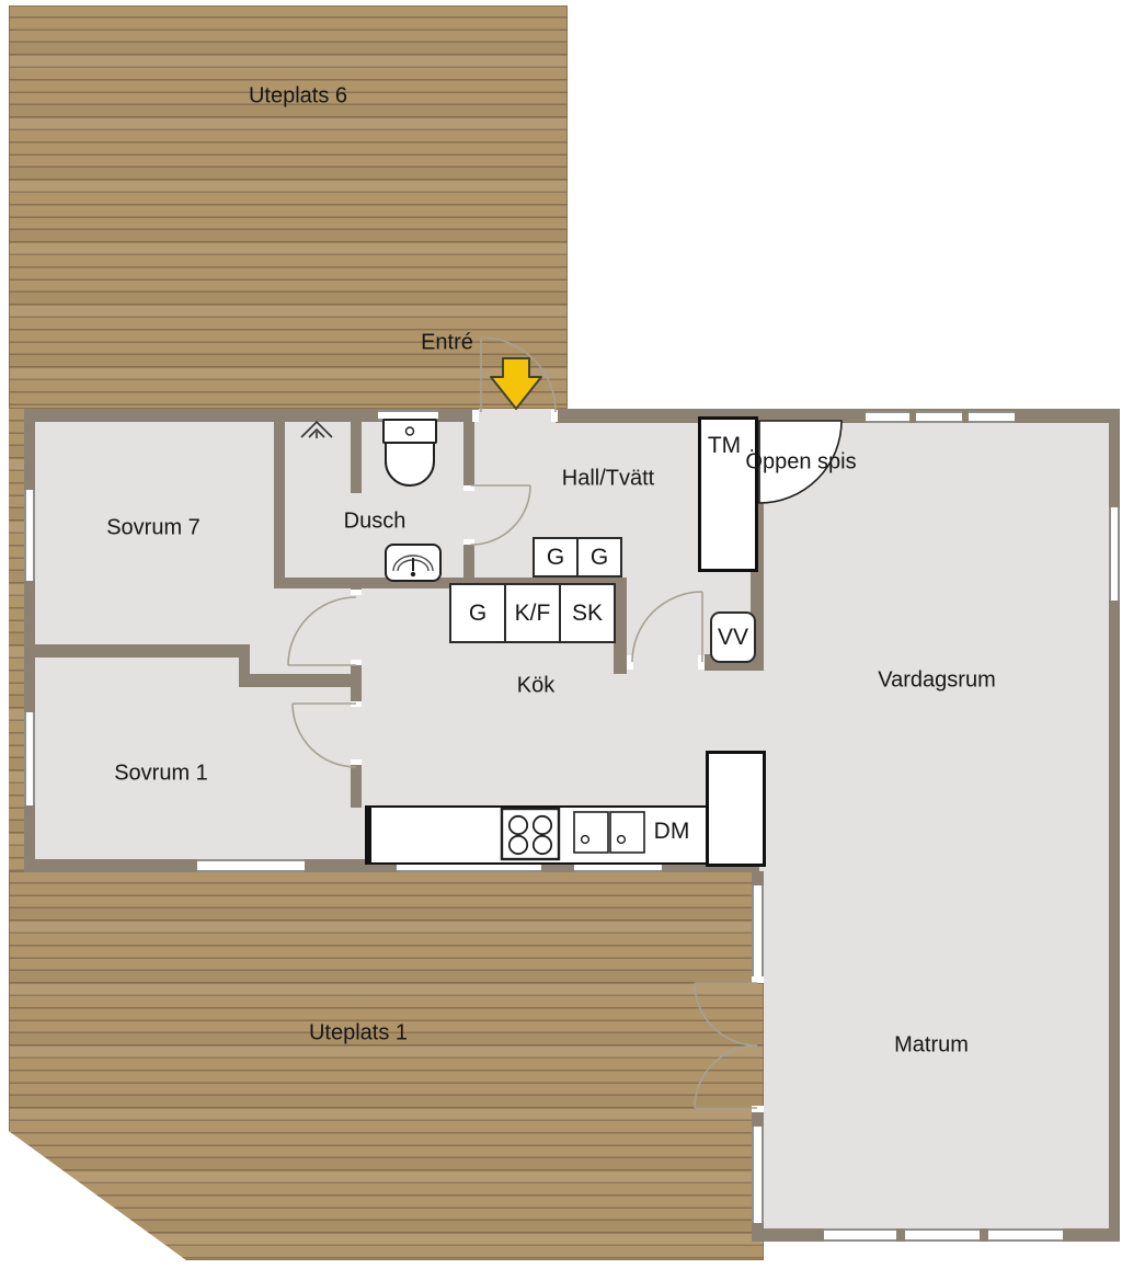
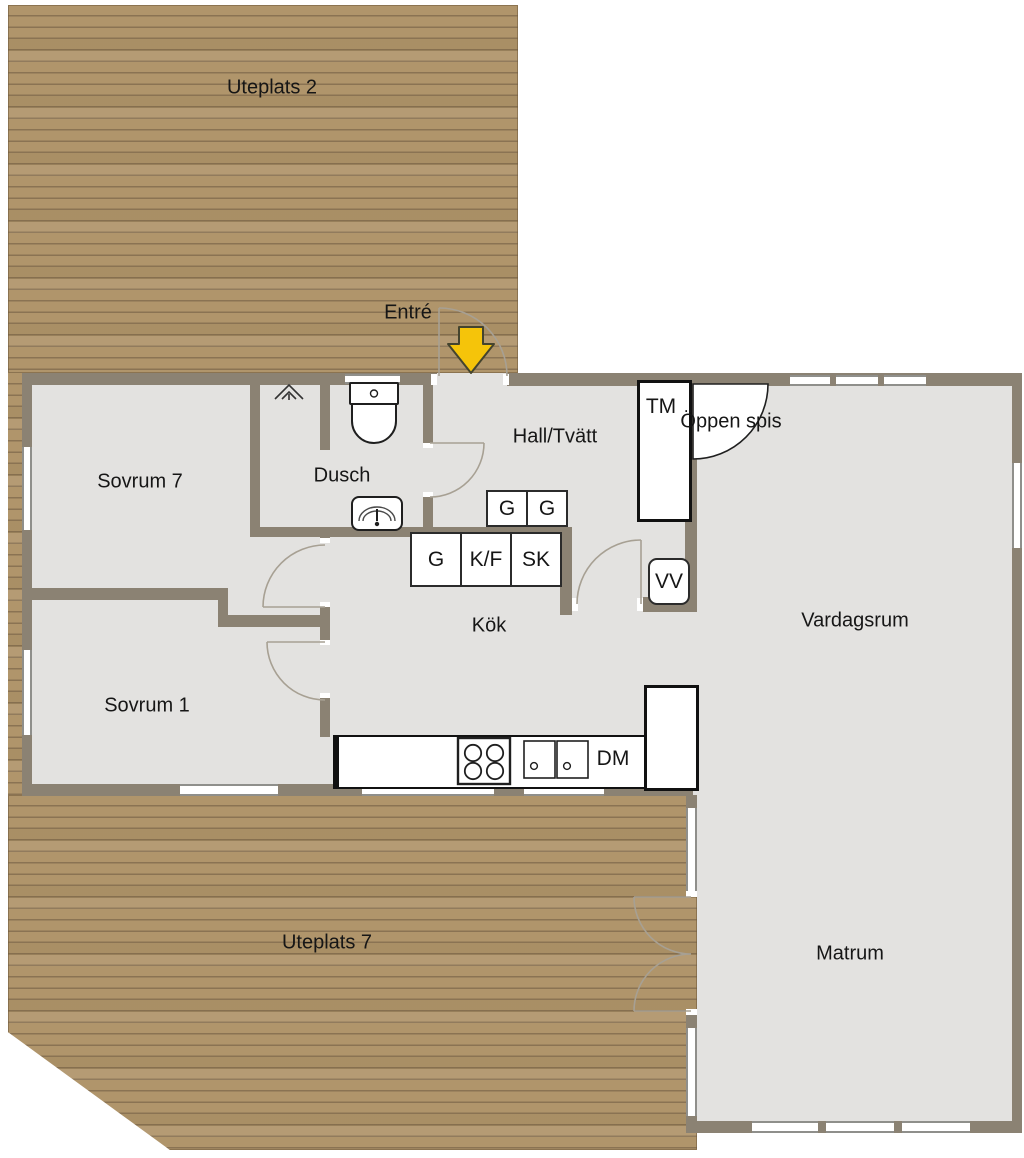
  G
  G
  G
  K/F
  SK
  VV
- Uteplats 6
+ Uteplats 2
  Entré
  Sovrum 7
  Dusch
  Hall/Tvätt
  TM
  Öppen spis
  Kök
  Vardagsrum
  Sovrum 1
  DM
- Uteplats 1
+ Uteplats 7
  Matrum
